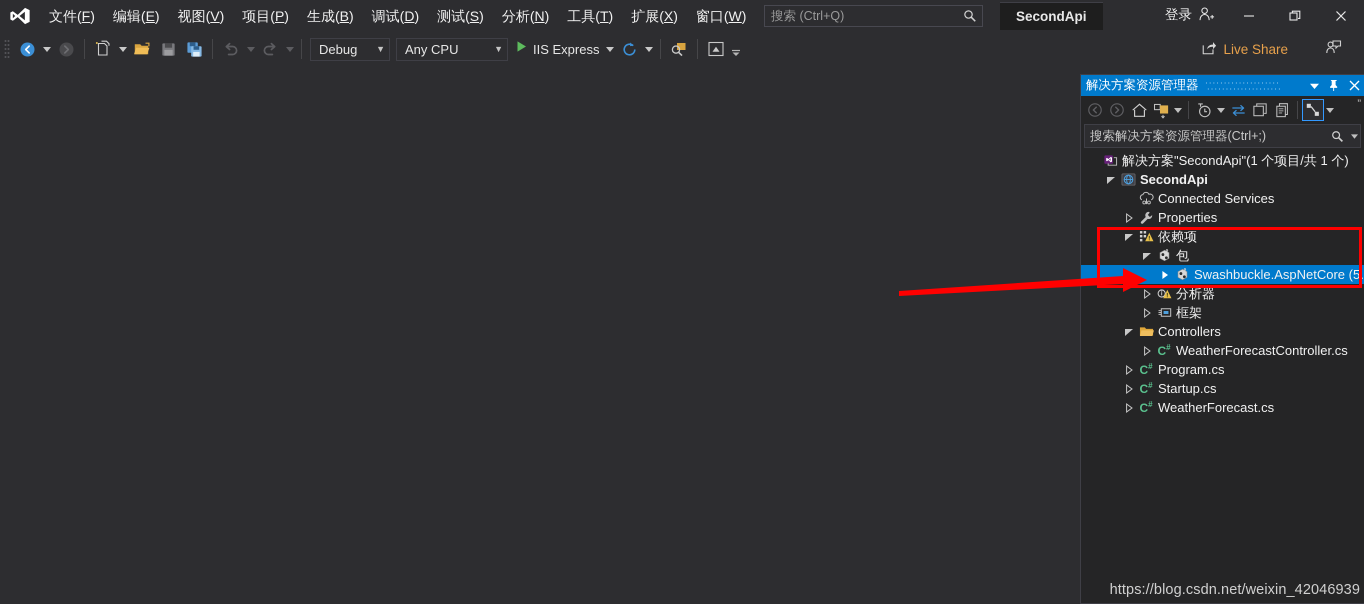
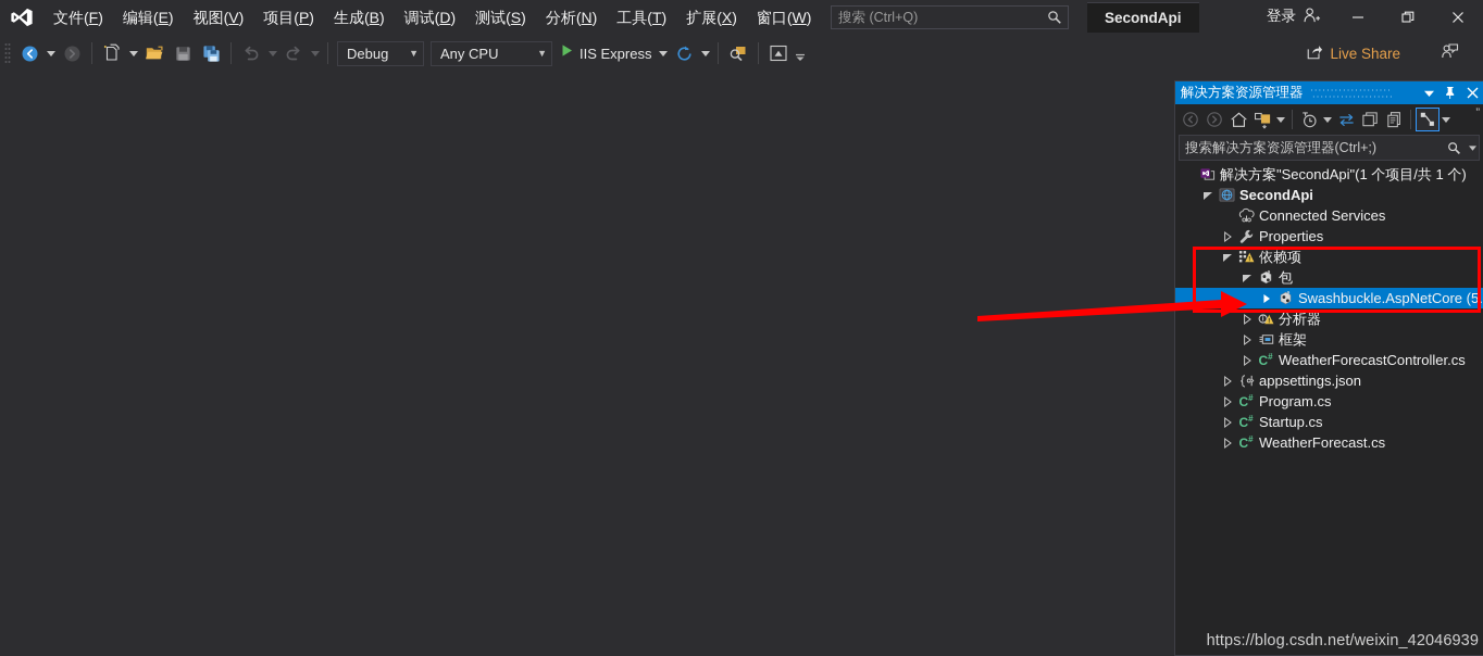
  文件(F)
  编辑(E)
  视图(V)
  项目(P)
  生成(B)
  调试(D)
  测试(S)
  分析(N)
  工具(T)
  扩展(X)
  窗口(W)
  搜索 (Ctrl+Q)
  SecondApi
  登录
  Debug
  ▼
  Any CPU
  ▼
  IIS Express
  Live Share
  解决方案资源管理器
  ”
  搜索解决方案资源管理器(Ctrl+;)
  解决方案"SecondApi"(1 个项目/共 1 个)
  SecondApi
  Connected Services
  Properties
  依赖项
  包
  Swashbuckle.AspNetCore (5.
  分析器
  框架
- Controllers
  C#
  WeatherForecastController.cs
+ appsettings.json
  C#
  Program.cs
  C#
  Startup.cs
  C#
  WeatherForecast.cs
  https://blog.csdn.net/weixin_42046939
